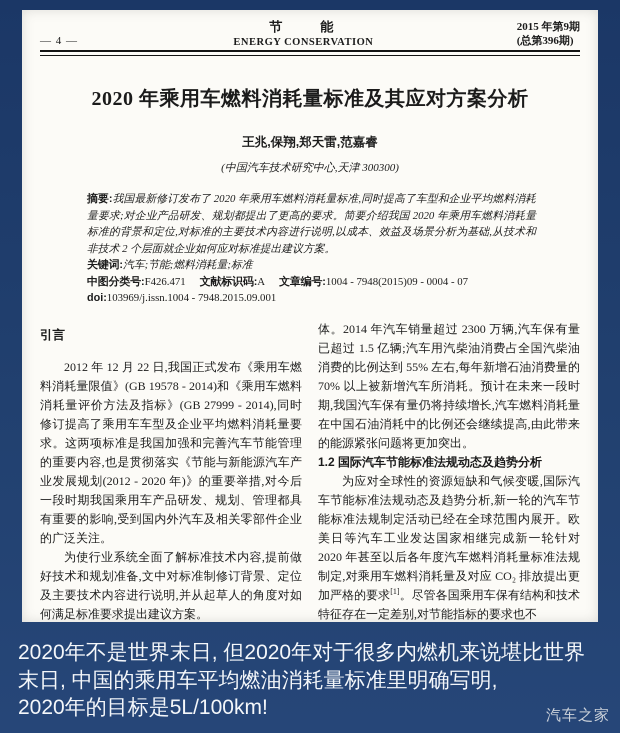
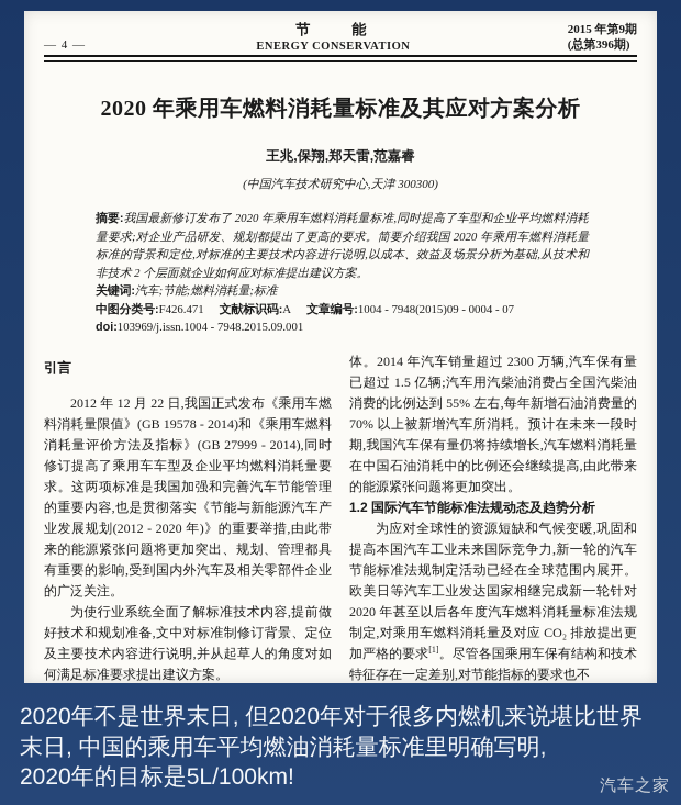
  — 4 —
  节 能
  ENERGY CONSERVATION
  2015 年第9期
  (总第396期)
  2020 年乘用车燃料消耗量标准及其应对方案分析
  王兆,保翔,郑天雷,范嘉睿
  (中国汽车技术研究中心,天津 300300)
  摘要:我国最新修订发布了 2020 年乘用车燃料消耗量标准,同时提高了车型和企业平均燃料消耗量要求;对企业产品研发、规划都提出了更高的要求。简要介绍我国 2020 年乘用车燃料消耗量标准的背景和定位,对标准的主要技术内容进行说明,以成本、效益及场景分析为基础,从技术和非技术 2 个层面就企业如何应对标准提出建议方案。
  关键词:汽车;节能;燃料消耗量;标准
  中图分类号:F426.471 文献标识码:A 文章编号:1004 - 7948(2015)09 - 0004 - 07
  doi:103969/j.issn.1004 - 7948.2015.09.001
  引言
- 2012 年 12 月 22 日,我国正式发布《乘用车燃料消耗量限值》(GB 19578 - 2014)和《乘用车燃料消耗量评价方法及指标》(GB 27999 - 2014),同时修订提高了乘用车车型及企业平均燃料消耗量要求。这两项标准是我国加强和完善汽车节能管理的重要内容,也是贯彻落实《节能与新能源汽车产业发展规划(2012 - 2020 年)》的重要举措,对今后一段时期我国乘用车产品研发、规划、管理都具有重要的影响,受到国内外汽车及相关零部件企业的广泛关注。
+ 2012 年 12 月 22 日,我国正式发布《乘用车燃料消耗量限值》(GB 19578 - 2014)和《乘用车燃料消耗量评价方法及指标》(GB 27999 - 2014),同时修订提高了乘用车车型及企业平均燃料消耗量要求。这两项标准是我国加强和完善汽车节能管理的重要内容,也是贯彻落实《节能与新能源汽车产业发展规划(2012 - 2020 年)》的重要举措,由此带来的能源紧张问题将更加突出、规划、管理都具有重要的影响,受到国内外汽车及相关零部件企业的广泛关注。
  为使行业系统全面了解标准技术内容,提前做好技术和规划准备,文中对标准制修订背景、定位及主要技术内容进行说明,并从起草人的角度对如何满足标准要求提出建议方案。
  体。2014 年汽车销量超过 2300 万辆,汽车保有量已超过 1.5 亿辆;汽车用汽柴油消费占全国汽柴油消费的比例达到 55% 左右,每年新增石油消费量的 70% 以上被新增汽车所消耗。预计在未来一段时期,我国汽车保有量仍将持续增长,汽车燃料消耗量在中国石油消耗中的比例还会继续提高,由此带来的能源紧张问题将更加突出。
  1.2 国际汽车节能标准法规动态及趋势分析
- 为应对全球性的资源短缺和气候变暖,国际汽车节能标准法规动态及趋势分析,新一轮的汽车节能标准法规制定活动已经在全球范围内展开。欧美日等汽车工业发达国家相继完成新一轮针对 2020 年甚至以后各年度汽车燃料消耗量标准法规制定,对乘用车燃料消耗量及对应 CO₂ 排放提出更加严格的要求[1]。尽管各国乘用车保有结构和技术特征存在一定差别,对节能指标的要求也不
+ 为应对全球性的资源短缺和气候变暖,巩固和提高本国汽车工业未来国际竞争力,新一轮的汽车节能标准法规制定活动已经在全球范围内展开。欧美日等汽车工业发达国家相继完成新一轮针对 2020 年甚至以后各年度汽车燃料消耗量标准法规制定,对乘用车燃料消耗量及对应 CO₂ 排放提出更加严格的要求[1]。尽管各国乘用车保有结构和技术特征存在一定差别,对节能指标的要求也不
  2020年不是世界末日, 但2020年对于很多内燃机来说堪比世界
  末日, 中国的乘用车平均燃油消耗量标准里明确写明,
  2020年的目标是5L/100km!
  汽车之家
